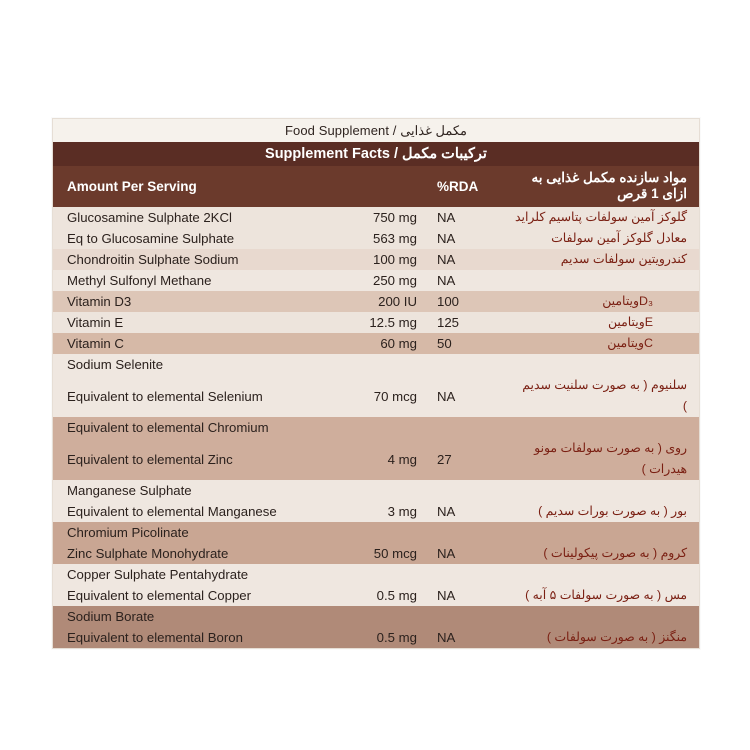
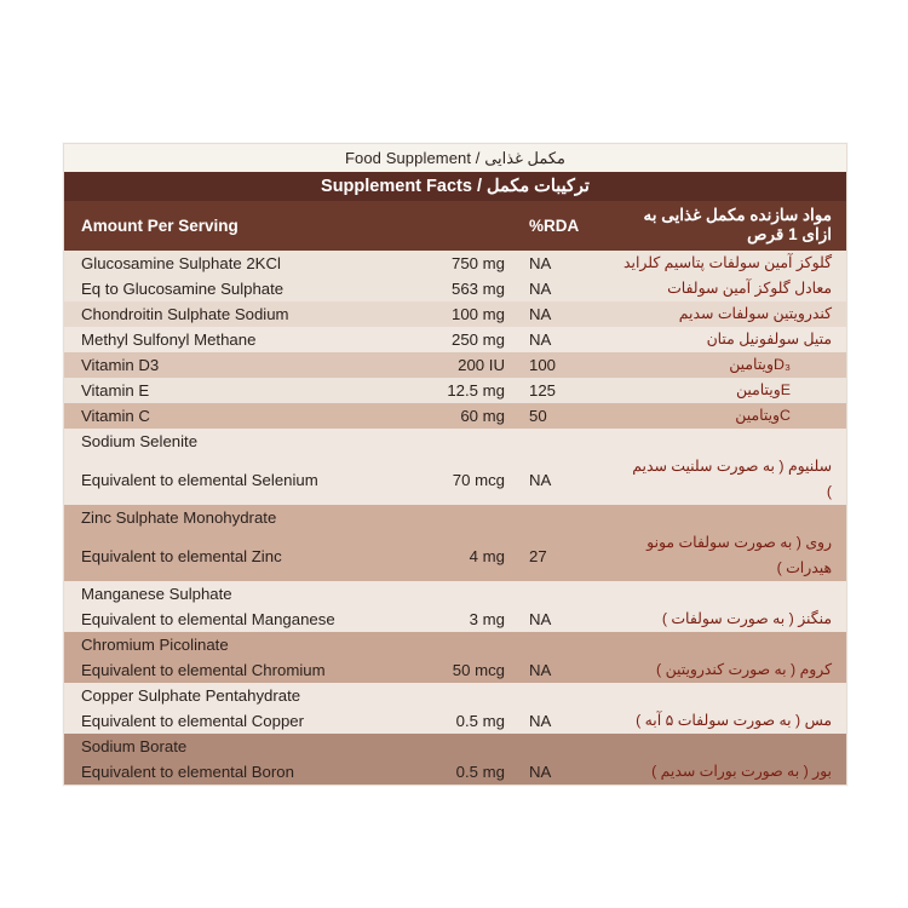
  Food Supplement / مکمل غذایی
  Supplement Facts / ترکیبات مکمل
  Amount Per Serving
  %RDA
  مواد سازنده مکمل غذایی به ازای 1 قرص
  Glucosamine Sulphate 2KCl
  750 mg
  NA
  گلوکز آمین سولفات پتاسیم کلراید
  Eq to Glucosamine Sulphate
  563 mg
  NA
  معادل گلوکز آمین سولفات
  Chondroitin Sulphate Sodium
  100 mg
  NA
  کندرویتین سولفات سدیم
  Methyl Sulfonyl Methane
  250 mg
  NA
+ متیل سولفونیل متان
  Vitamin D3
  200 IU
  100
  D₃ویتامین
  Vitamin E
  12.5 mg
  125
  Eویتامین
  Vitamin C
  60 mg
  50
  Cویتامین
  Sodium Selenite
  Equivalent to elemental Selenium
  70 mcg
  NA
  سلنیوم ( به صورت سلنیت سدیم )
- Equivalent to elemental Chromium
+ Zinc Sulphate Monohydrate
  Equivalent to elemental Zinc
  4 mg
  27
  روی ( به صورت سولفات مونو هیدرات )
  Manganese Sulphate
  Equivalent to elemental Manganese
  3 mg
  NA
- بور ( به صورت بورات سدیم )
+ منگنز ( به صورت سولفات )
  Chromium Picolinate
- Zinc Sulphate Monohydrate
+ Equivalent to elemental Chromium
  50 mcg
  NA
- کروم ( به صورت پیکولینات )
+ کروم ( به صورت کندرویتین )
  Copper Sulphate Pentahydrate
  Equivalent to elemental Copper
  0.5 mg
  NA
  مس ( به صورت سولفات ۵ آبه )
  Sodium Borate
  Equivalent to elemental Boron
  0.5 mg
  NA
- منگنز ( به صورت سولفات )
+ بور ( به صورت بورات سدیم )
